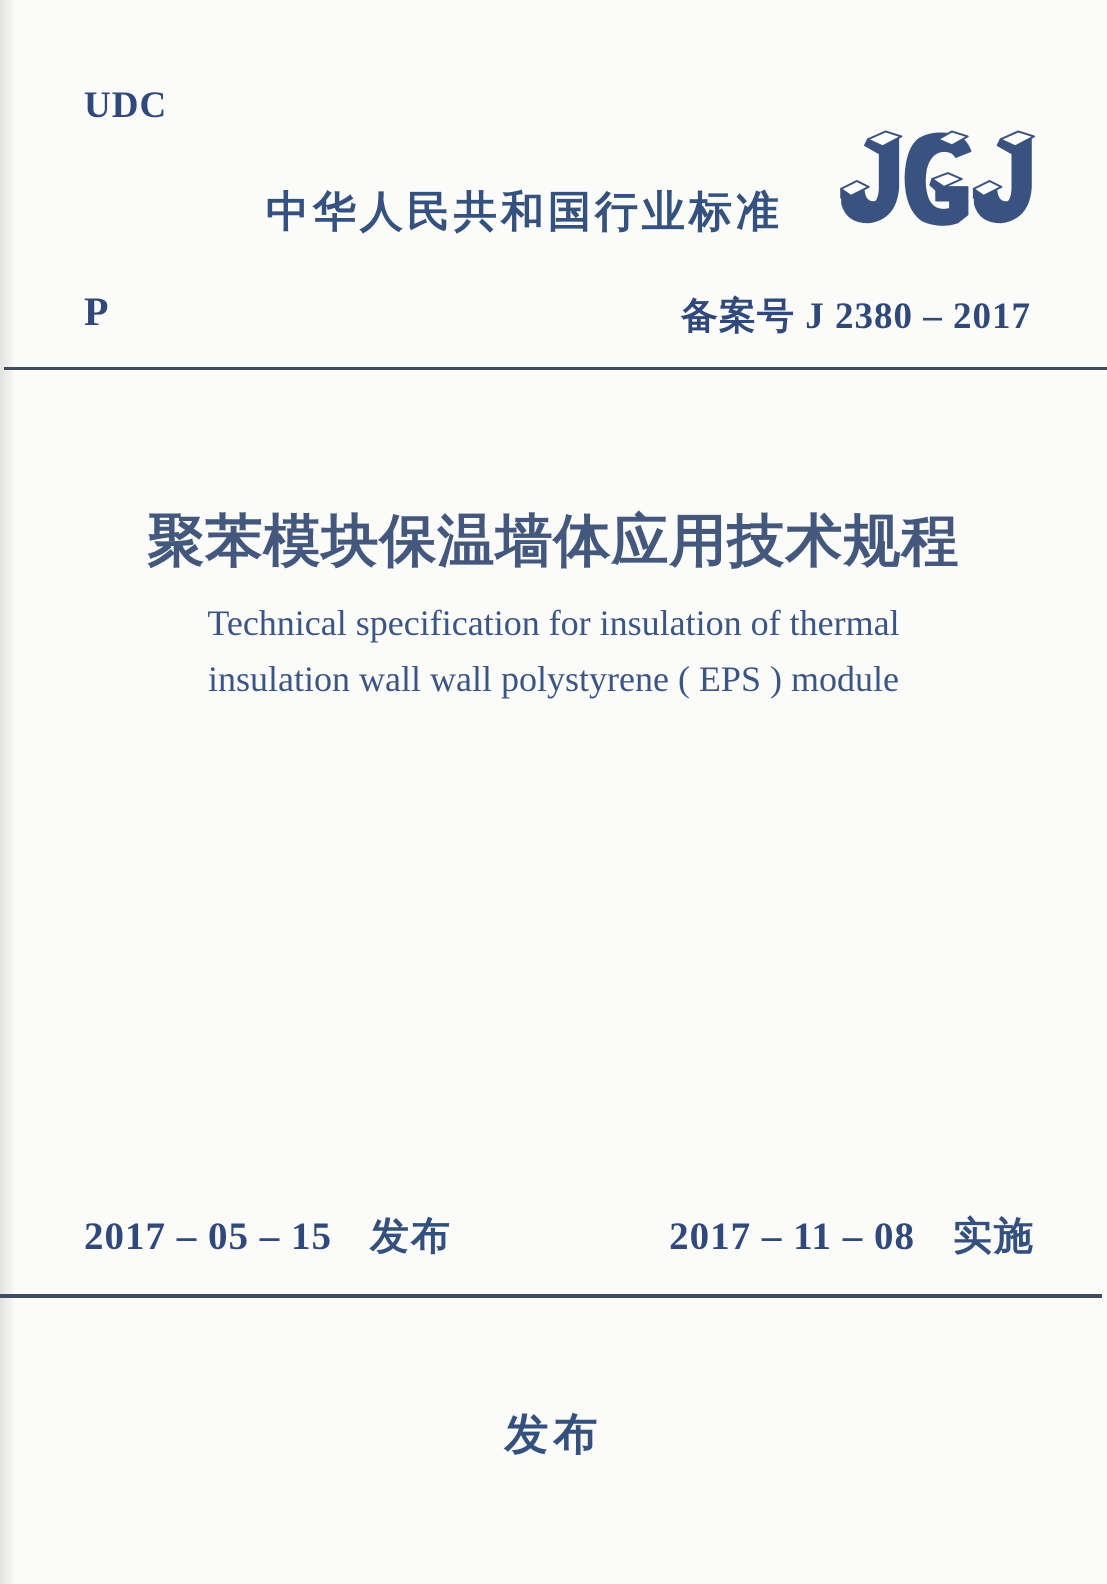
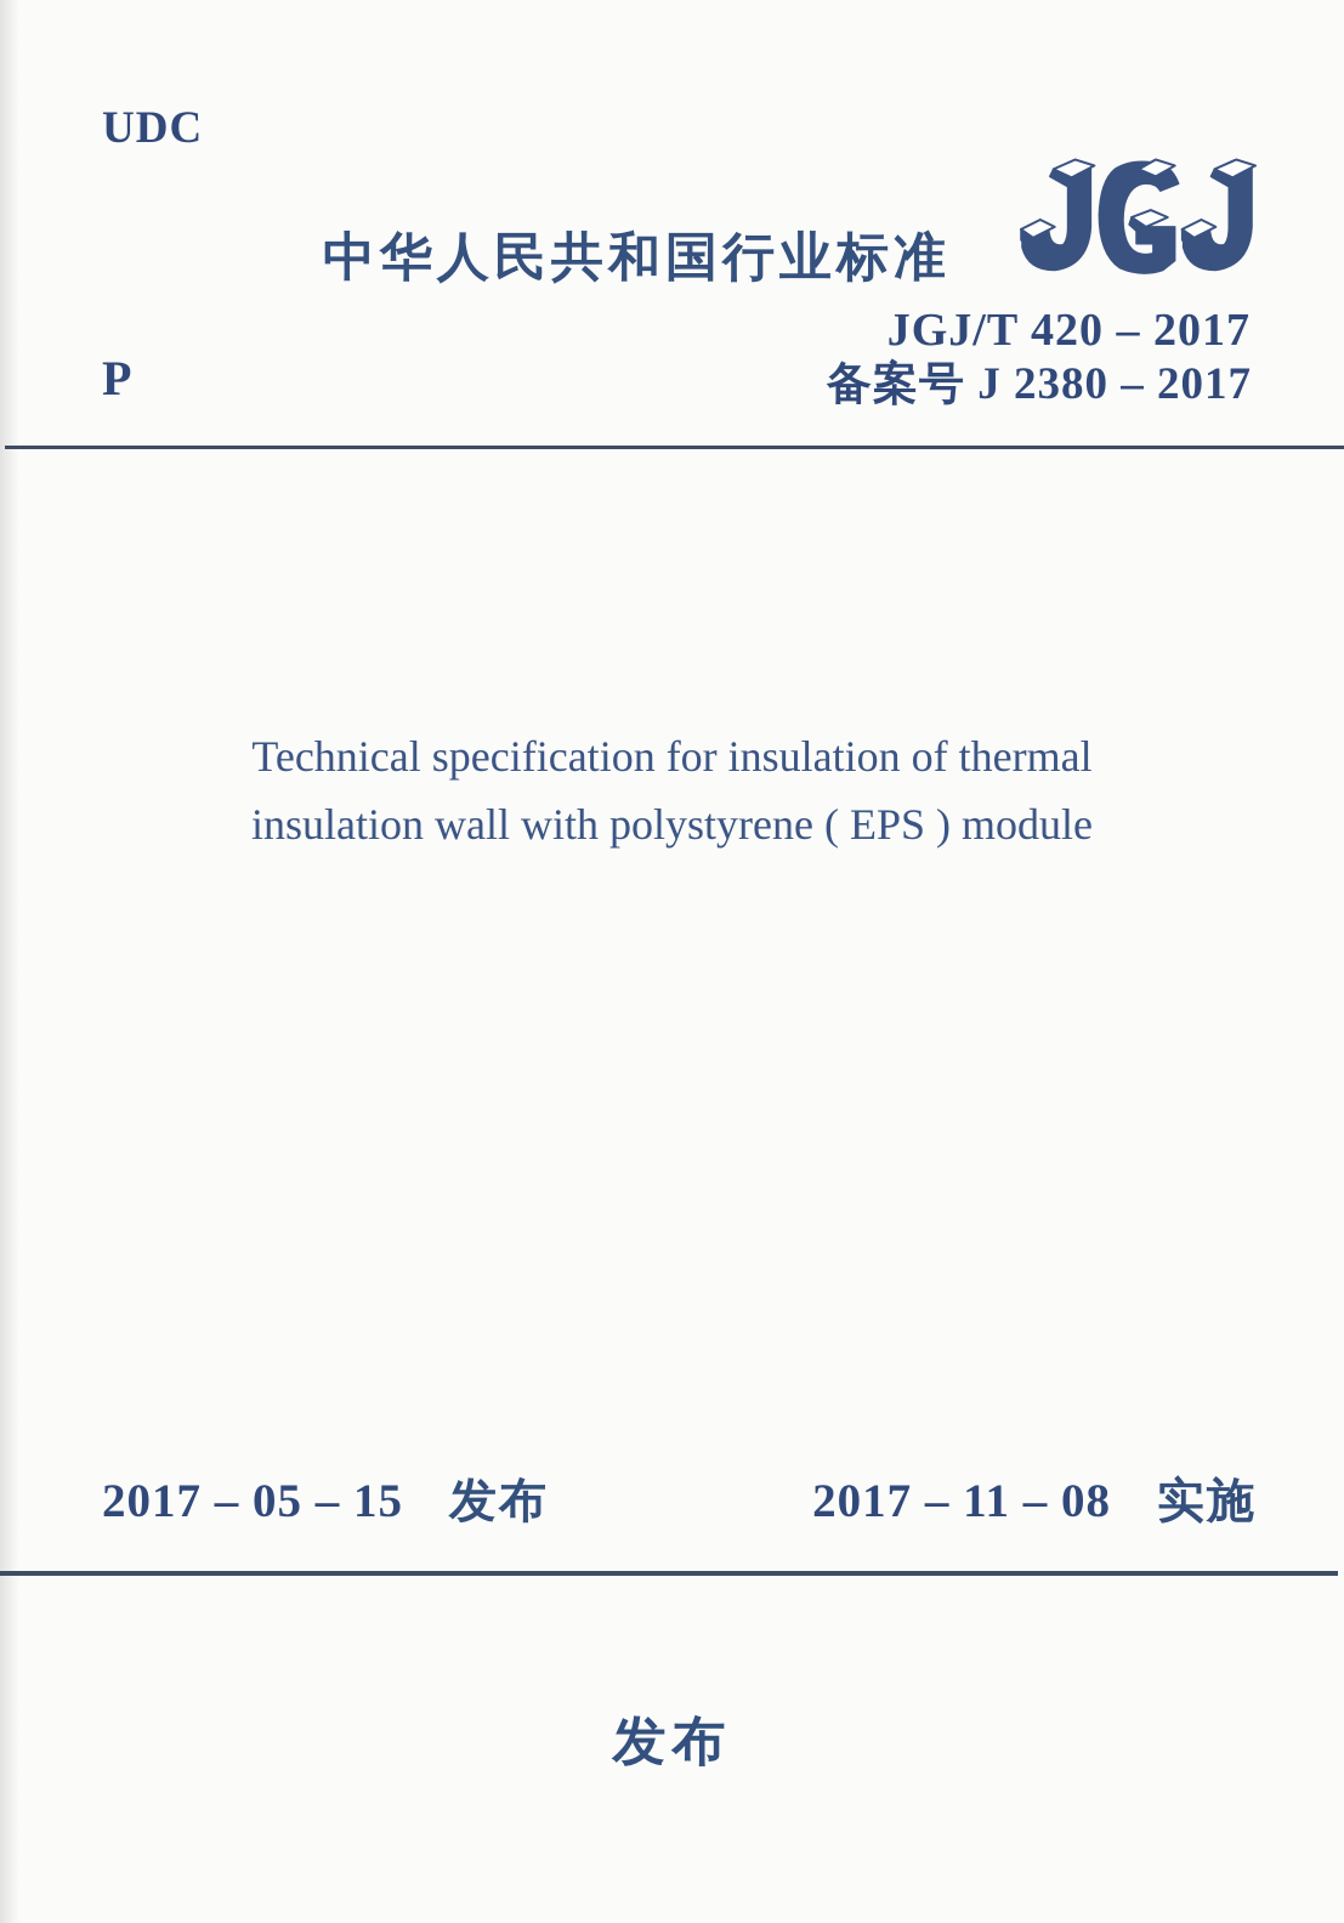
  UDC
  中华人民共和国行业标准
+ JGJ/T 420 – 2017
  备案号 J 2380 – 2017
  P
- 聚苯模块保温墙体应用技术规程
  Technical specification for insulation of thermal
- insulation wall wall polystyrene ( EPS ) module
+ insulation wall with polystyrene ( EPS ) module
  2017 – 05 – 15
  发布
  2017 – 11 – 08
  实施
  发布
